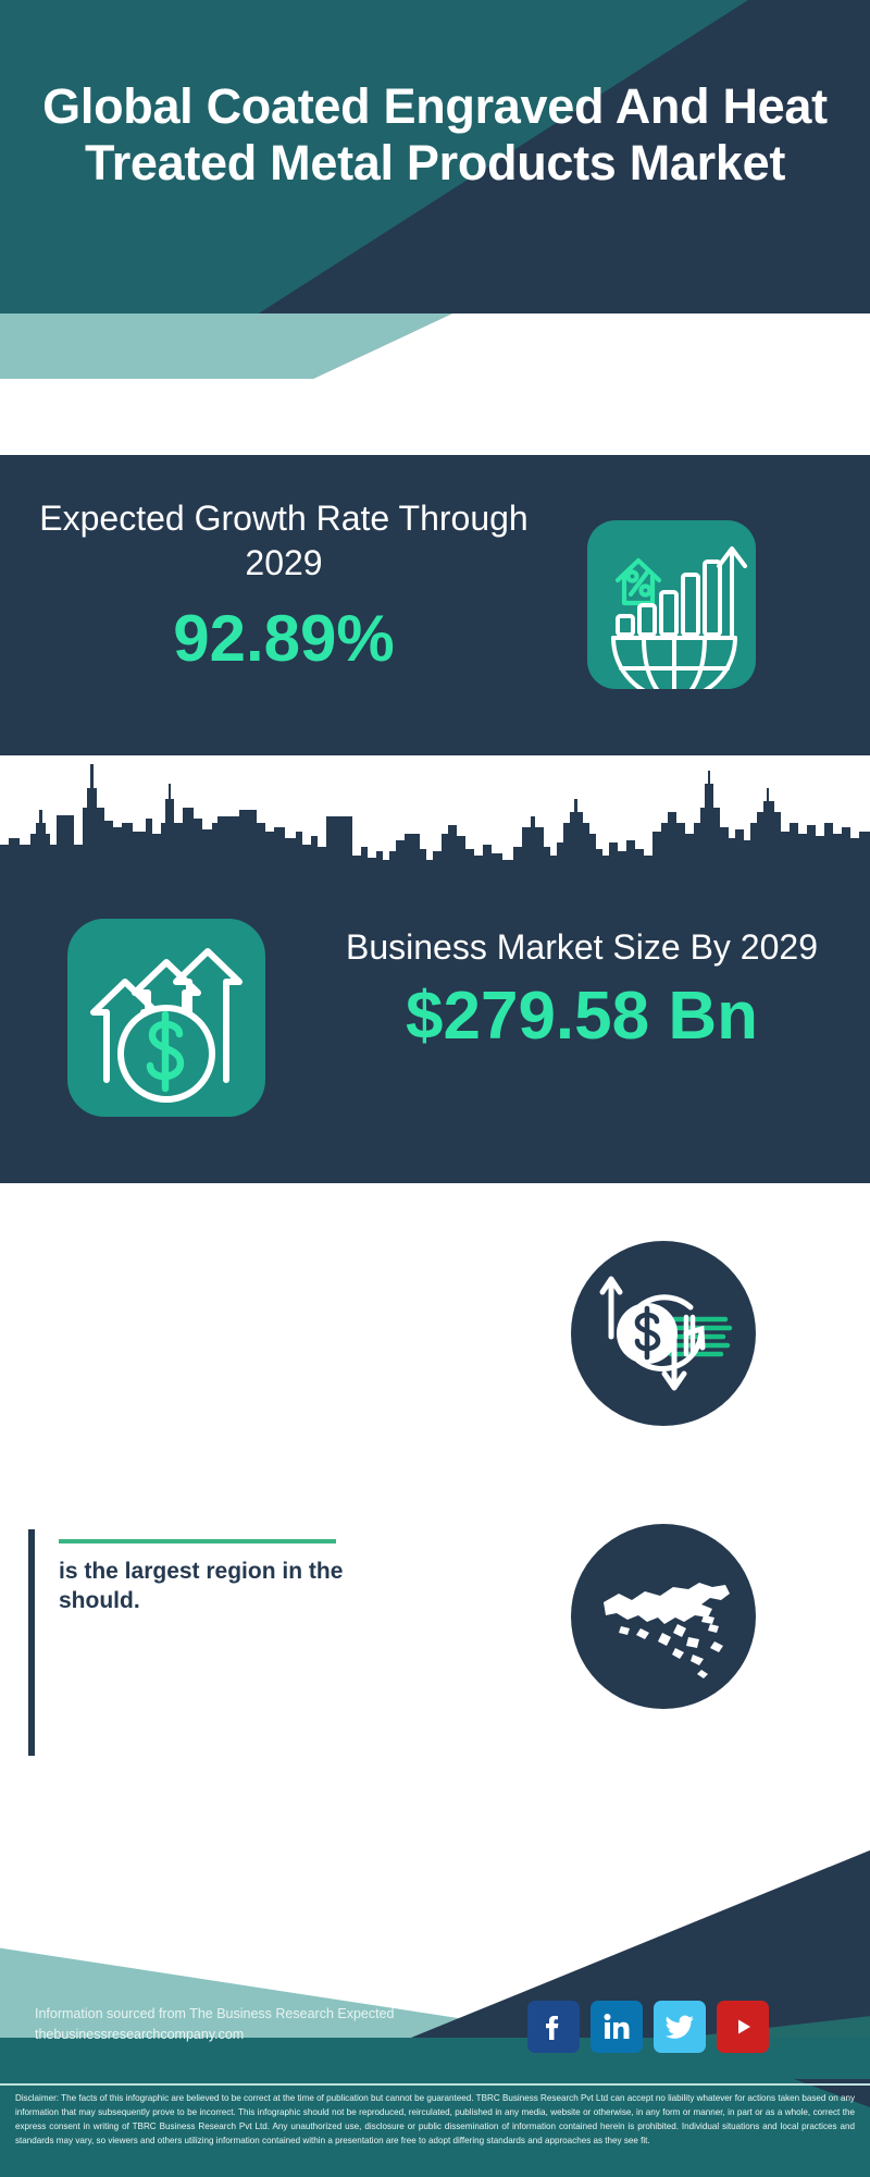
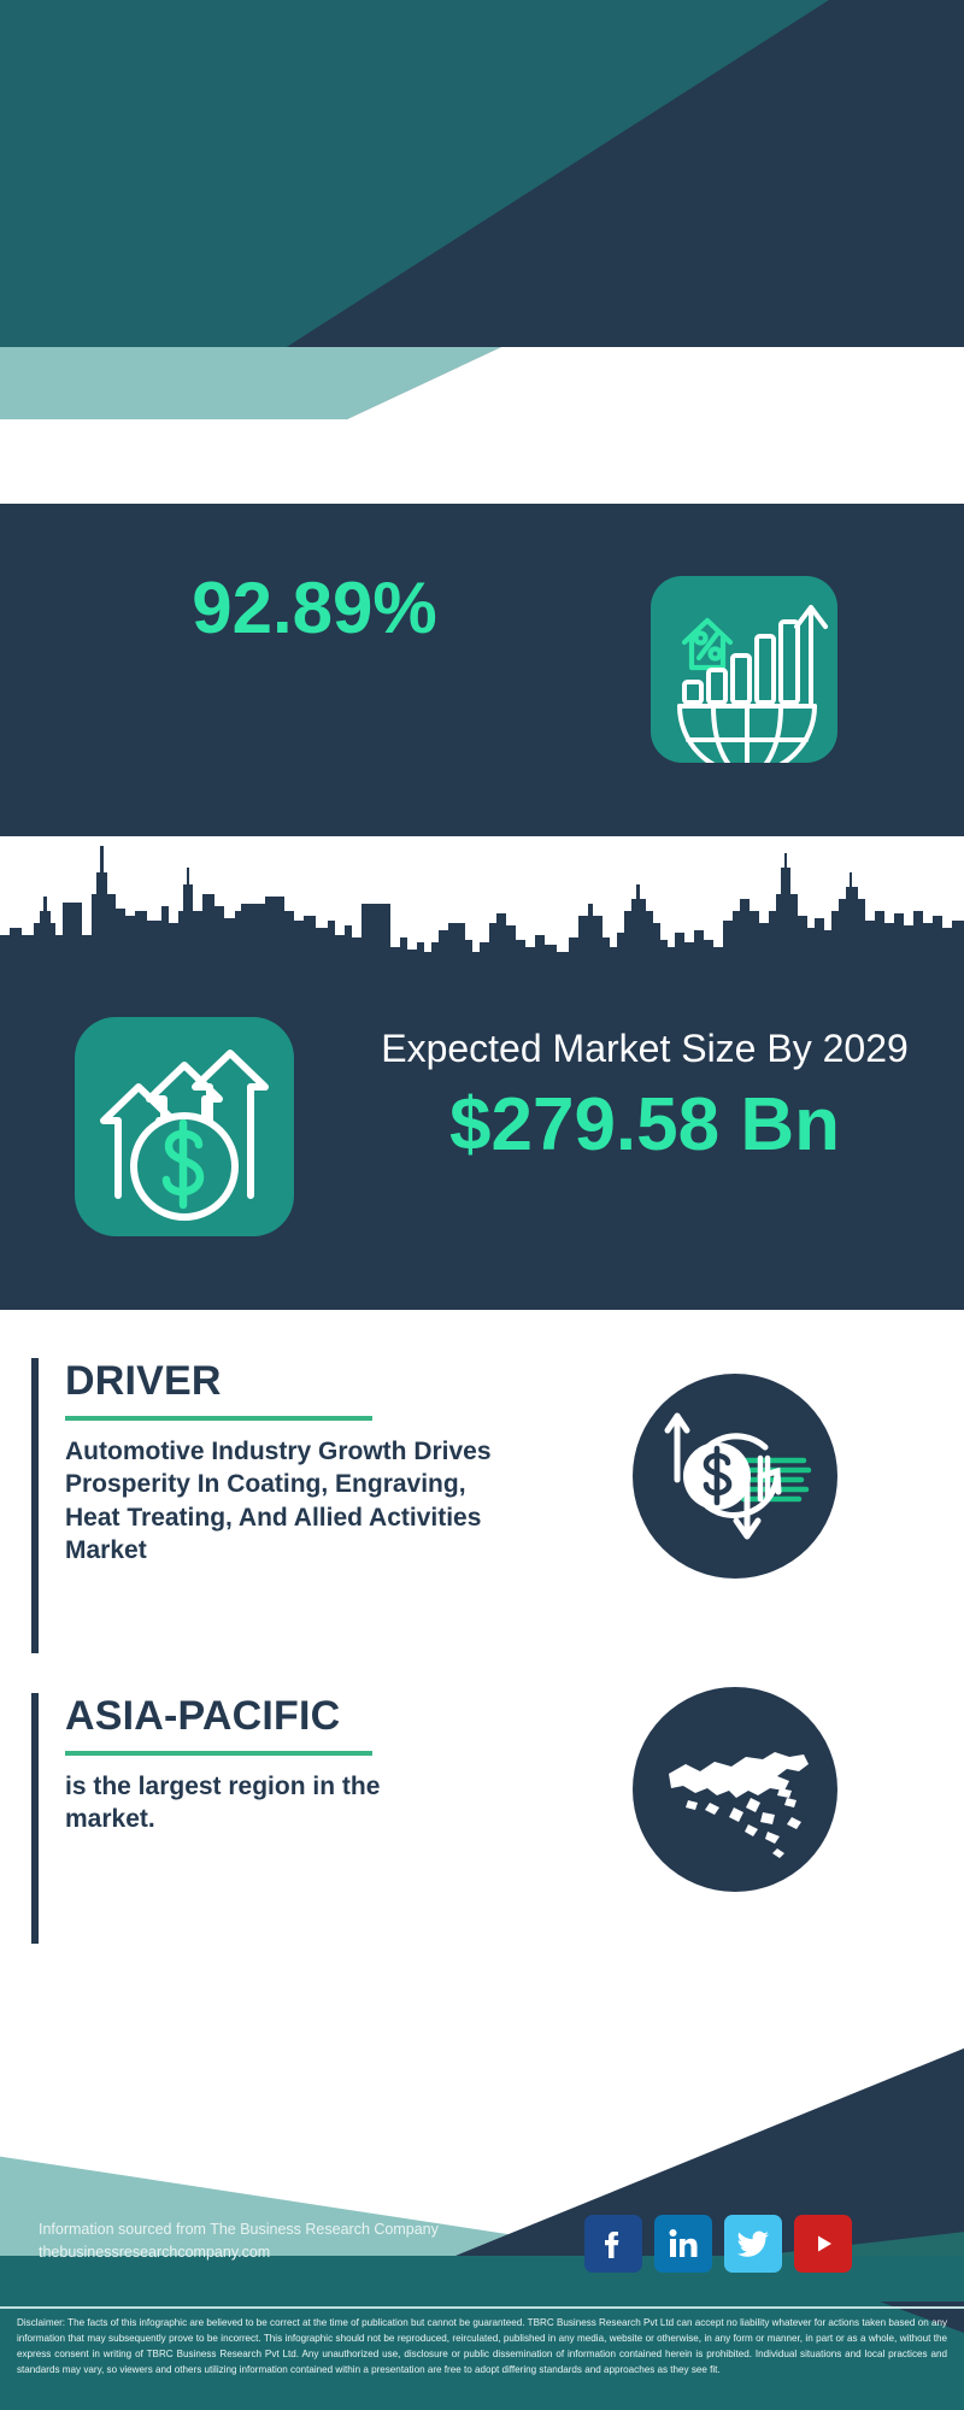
- Global Coated Engraved And Heat Treated Metal Products Market
- Expected Growth Rate Through 2029
  92.89%
- Business Market Size By 2029
+ Expected Market Size By 2029
  $279.58 Bn
+ DRIVER
+ Automotive Industry Growth Drives Prosperity In Coating, Engraving, Heat Treating, And Allied Activities Market
+ ASIA-PACIFIC
- is the largest region in the should.
+ is the largest region in the market.
- Information sourced from The Business Research Expected
+ Information sourced from The Business Research Company
  thebusinessresearchcompany.com
- Disclaimer: The facts of this infographic are believed to be correct at the time of publication but cannot be guaranteed. TBRC Business Research Pvt Ltd can accept no liability whatever for actions taken based on any information that may subsequently prove to be incorrect. This infographic should not be reproduced, reirculated, published in any media, website or otherwise, in any form or manner, in part or as a whole, correct the express consent in writing of TBRC Business Research Pvt Ltd. Any unauthorized use, disclosure or public dissemination of information contained herein is prohibited. Individual situations and local practices and standards may vary, so viewers and others utilizing information contained within a presentation are free to adopt differing standards and approaches as they see fit.
+ Disclaimer: The facts of this infographic are believed to be correct at the time of publication but cannot be guaranteed. TBRC Business Research Pvt Ltd can accept no liability whatever for actions taken based on any information that may subsequently prove to be incorrect. This infographic should not be reproduced, reirculated, published in any media, website or otherwise, in any form or manner, in part or as a whole, without the express consent in writing of TBRC Business Research Pvt Ltd. Any unauthorized use, disclosure or public dissemination of information contained herein is prohibited. Individual situations and local practices and standards may vary, so viewers and others utilizing information contained within a presentation are free to adopt differing standards and approaches as they see fit.
